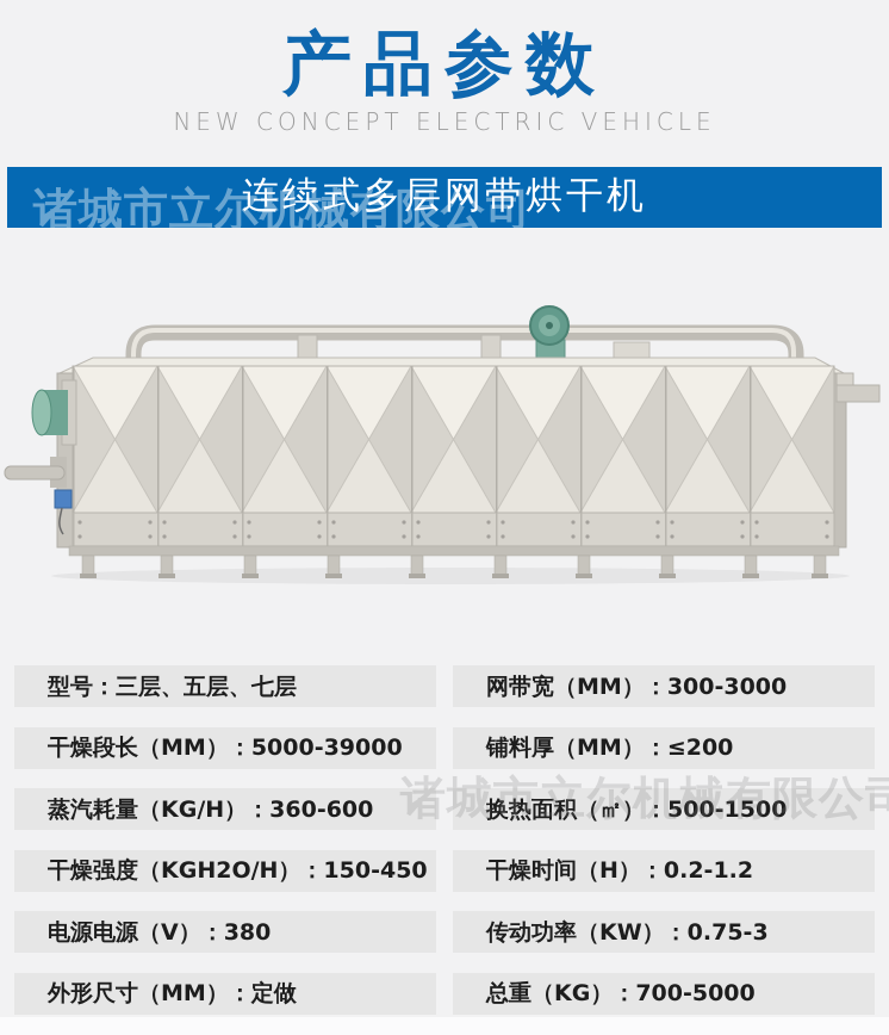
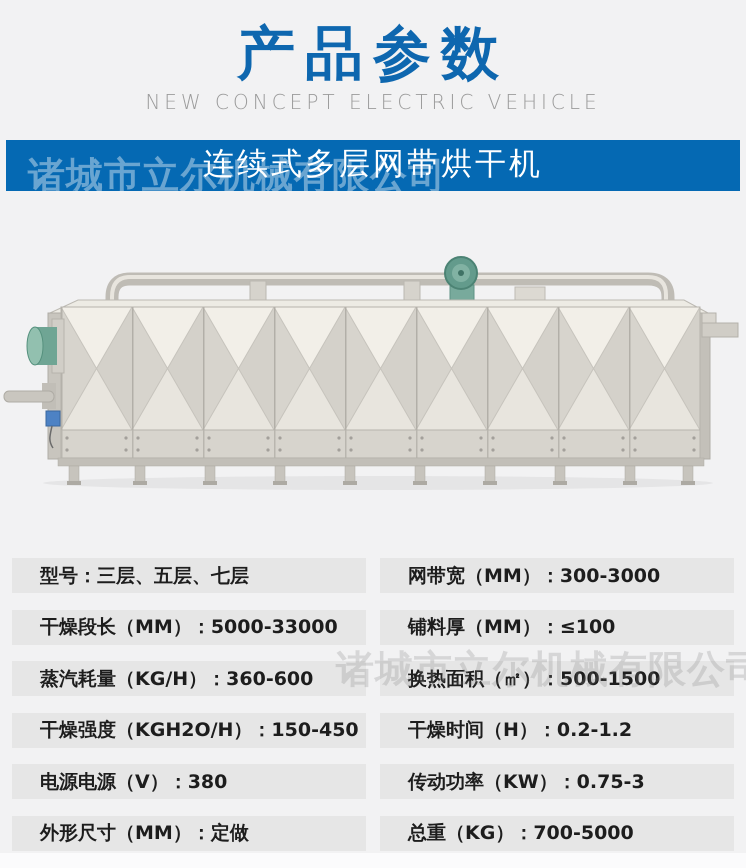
  产品参数
  NEW CONCEPT ELECTRIC VEHICLE
  诸城市立尔机械有限公司
  连续式多层网带烘干机
  型号：三层、五层、七层
  网带宽（MM）：300-3000
- 干燥段长（MM）：5000-39000
+ 干燥段长（MM）：5000-33000
- 铺料厚（MM）：≤200
+ 铺料厚（MM）：≤100
  蒸汽耗量（KG/H）：360-600
  换热面积（㎡）：500-1500
  干燥强度（KGH2O/H）：150-450
  干燥时间（H）：0.2-1.2
  电源电源（V）：380
  传动功率（KW）：0.75-3
  外形尺寸（MM）：定做
  总重（KG）：700-5000
  诸城市立尔机械有限公
